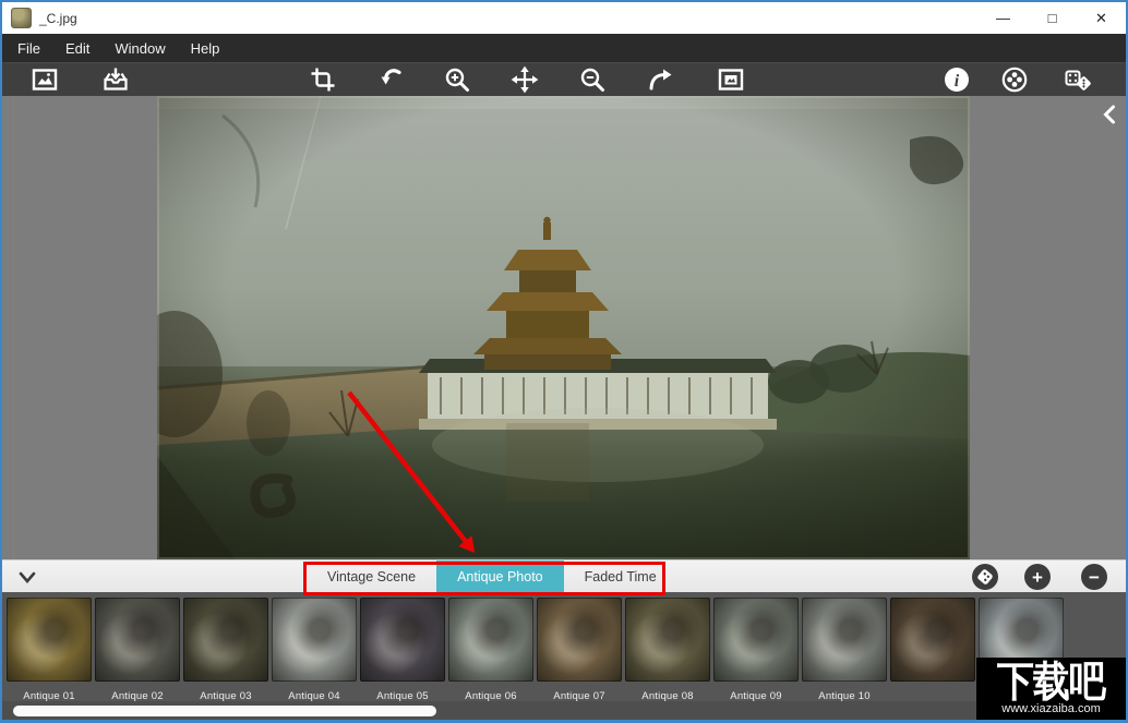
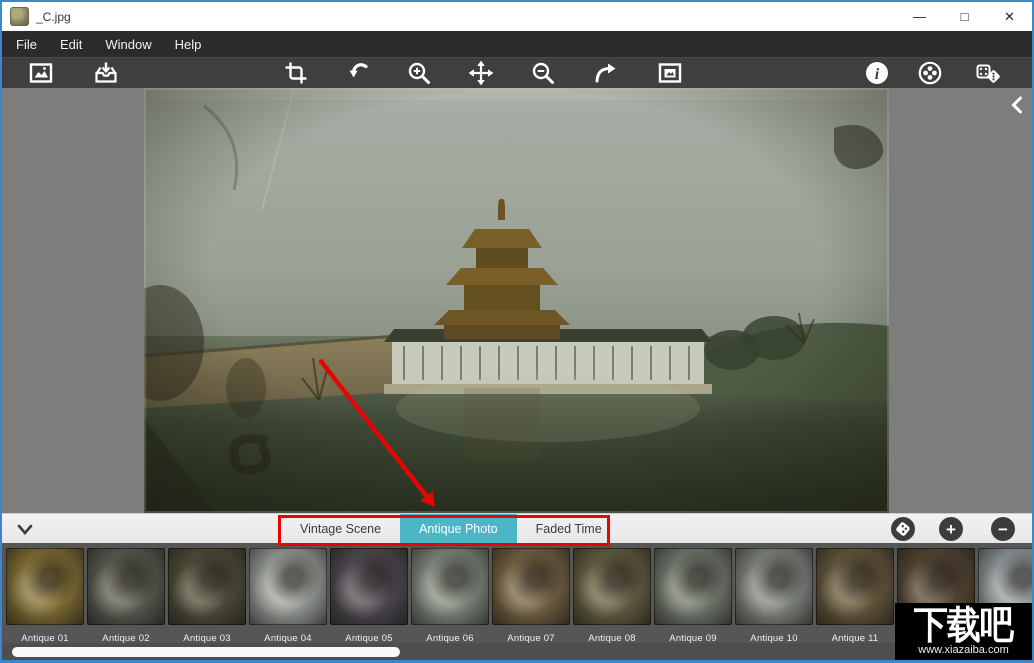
  _C.jpg
  —
  □
  ✕
  File
  Edit
  Window
  Help
  i
  Vintage Scene
  Antique Photo
  Faded Time
  +
  −
  Antique 01
  Antique 02
  Antique 03
  Antique 04
  Antique 05
  Antique 06
  Antique 07
  Antique 08
  Antique 09
  Antique 10
+ Antique 11
  下载吧
  www.xiazaiba.com
